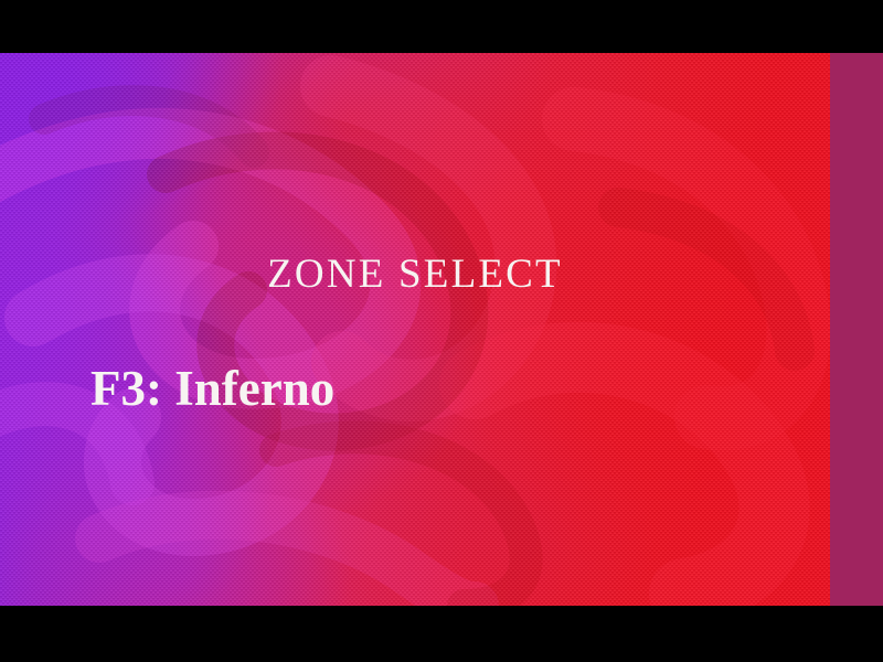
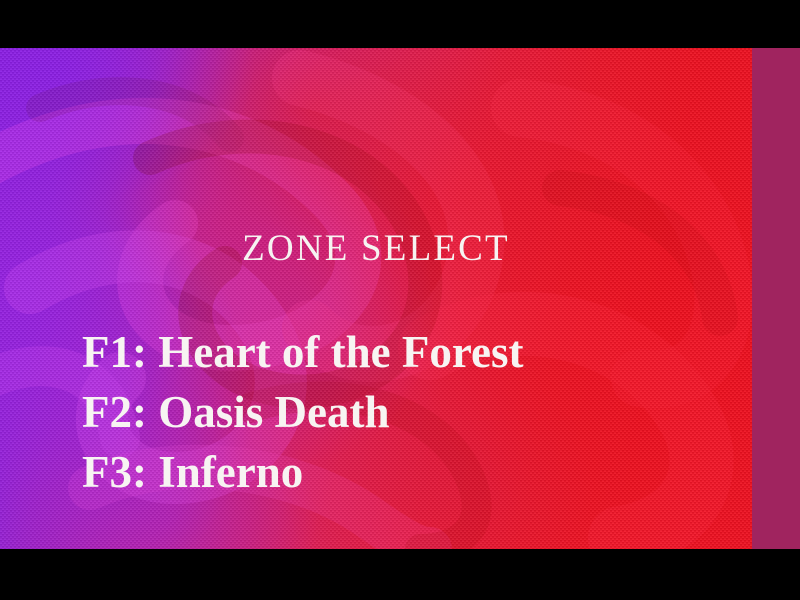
  ZONE SELECT
+ F1: Heart of the Forest
+ F2: Oasis Death
  F3: Inferno
